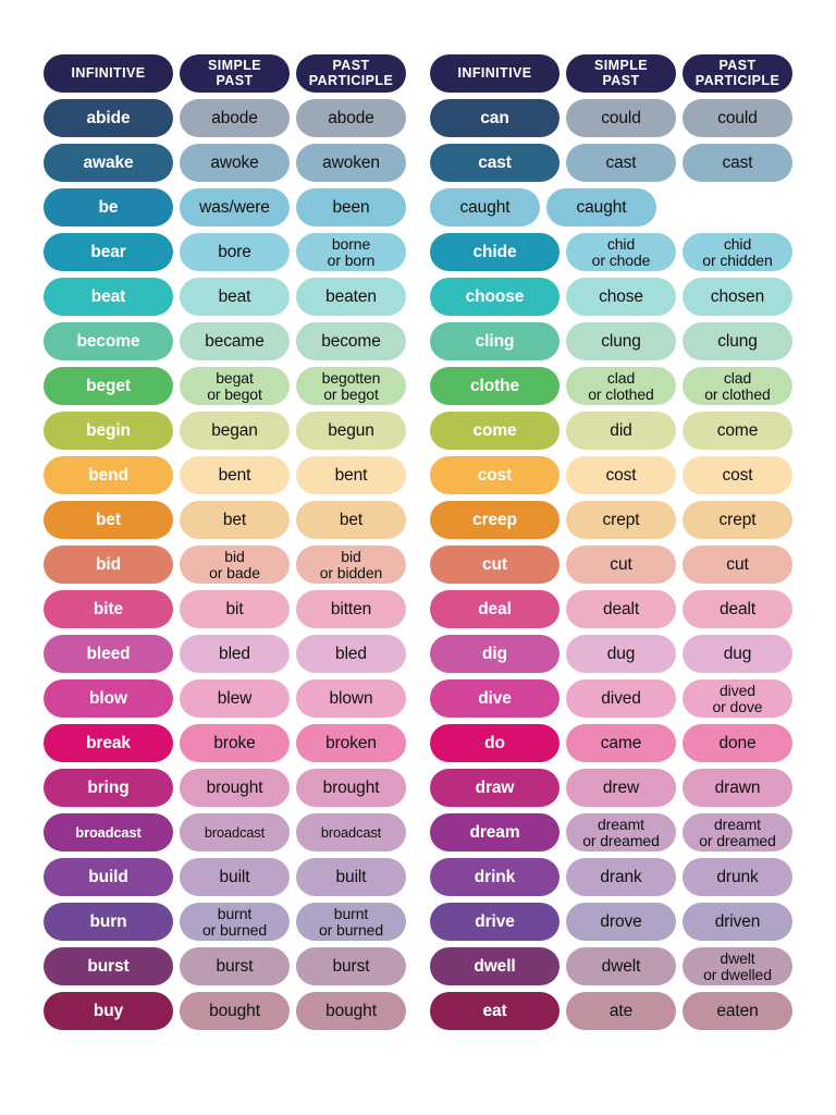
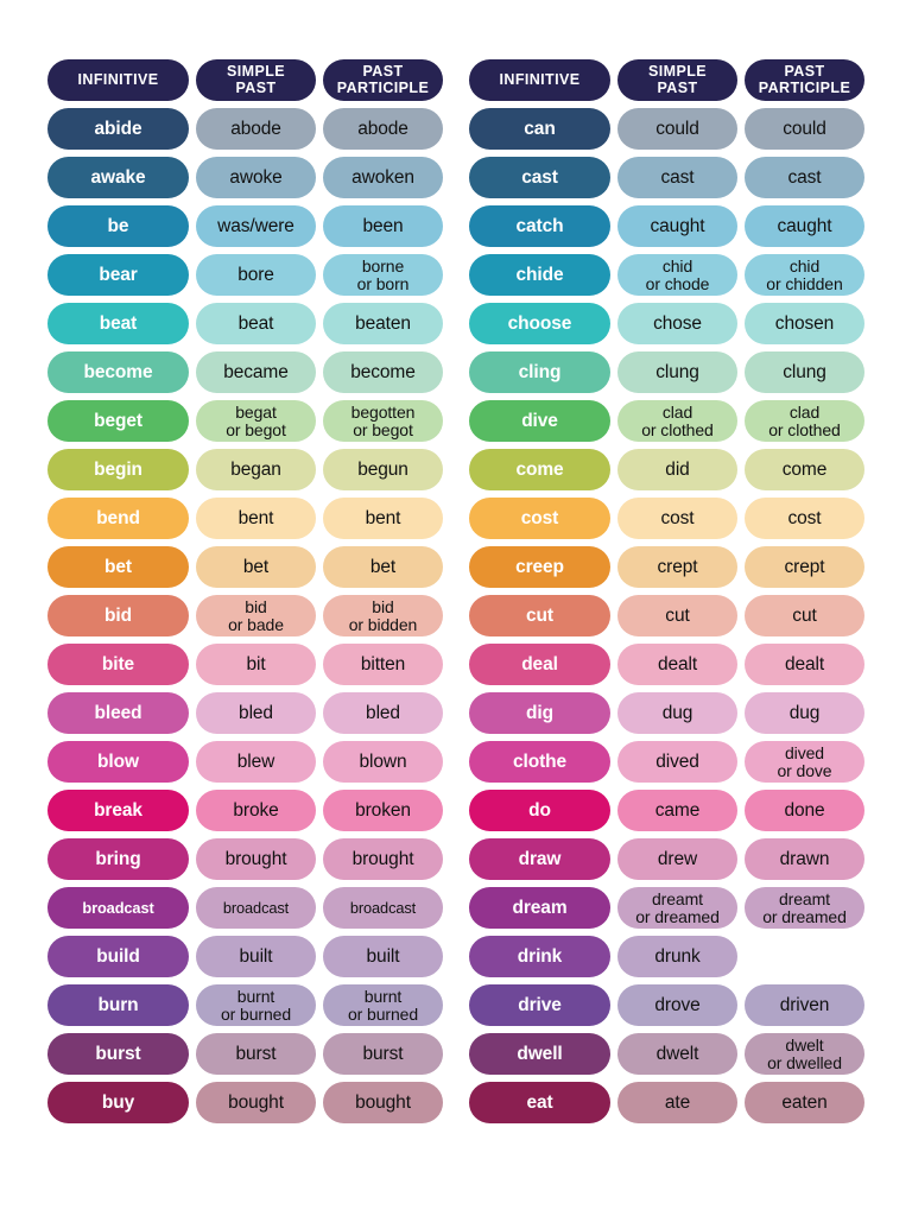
  INFINITIVE
  SIMPLE
  PAST
  PAST
  PARTICIPLE
  abide
  abode
  abode
  awake
  awoke
  awoken
  be
  was/were
  been
  bear
  bore
  borne
  or born
  beat
  beat
  beaten
  become
  became
  become
  beget
  begat
  or begot
  begotten
  or begot
  begin
  began
  begun
  bend
  bent
  bent
  bet
  bet
  bet
  bid
  bid
  or bade
  bid
  or bidden
  bite
  bit
  bitten
  bleed
  bled
  bled
  blow
  blew
  blown
  break
  broke
  broken
  bring
  brought
  brought
  broadcast
  broadcast
  broadcast
  build
  built
  built
  burn
  burnt
  or burned
  burnt
  or burned
  burst
  burst
  burst
  buy
  bought
  bought
  INFINITIVE
  SIMPLE
  PAST
  PAST
  PARTICIPLE
  can
  could
  could
  cast
  cast
  cast
+ catch
  caught
  caught
  chide
  chid
  or chode
  chid
  or chidden
  choose
  chose
  chosen
  cling
  clung
  clung
- clothe
+ dive
  clad
  or clothed
  clad
  or clothed
  come
  did
  come
  cost
  cost
  cost
  creep
  crept
  crept
  cut
  cut
  cut
  deal
  dealt
  dealt
  dig
  dug
  dug
- dive
+ clothe
  dived
  dived
  or dove
  do
  came
  done
  draw
  drew
  drawn
  dream
  dreamt
  or dreamed
  dreamt
  or dreamed
  drink
- drank
  drunk
  drive
  drove
  driven
  dwell
  dwelt
  dwelt
  or dwelled
  eat
  ate
  eaten
